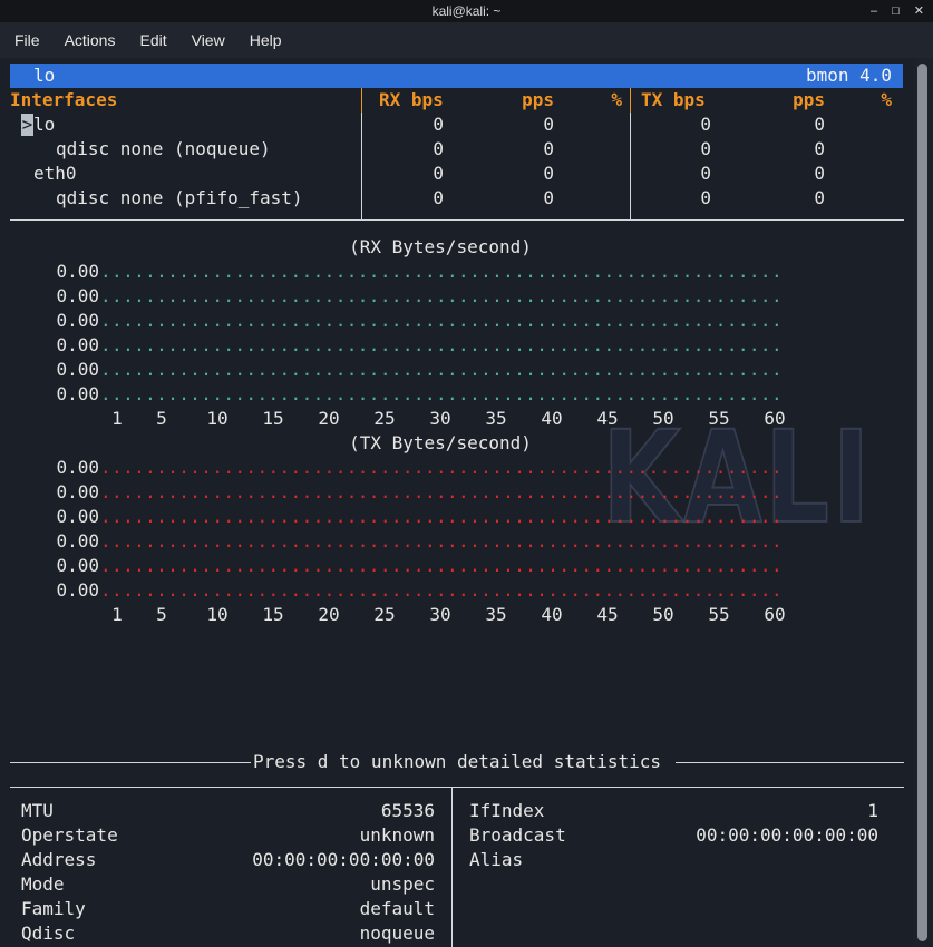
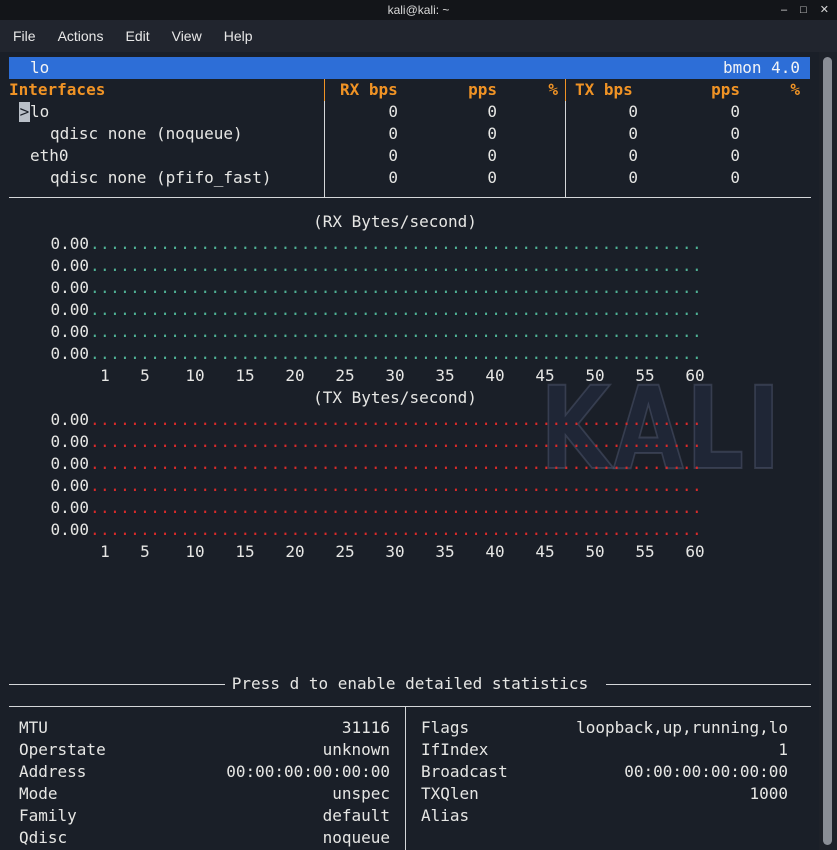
  kali@kali: ~
  –
  □
  ✕
  File
  Actions
  Edit
  View
  Help
  KALI
  lo
  bmon 4.0
  Interfaces
  RX bps
  pps
  %
  TX bps
  pps
  %
  >
  lo
  0
  0
  0
  0
  qdisc none (noqueue)
  0
  0
  0
  0
  eth0
  0
  0
  0
  0
  qdisc none (pfifo_fast)
  0
  0
  0
  0
  (RX Bytes/second)
  0.00
  .............................................................
  0.00
  .............................................................
  0.00
  .............................................................
  0.00
  .............................................................
  0.00
  .............................................................
  0.00
  .............................................................
  1
  5
  10
  15
  20
  25
  30
  35
  40
  45
  50
  55
  60
  (TX Bytes/second)
  0.00
  .............................................................
  0.00
  .............................................................
  0.00
  .............................................................
  0.00
  .............................................................
  0.00
  .............................................................
  0.00
  .............................................................
  1
  5
  10
  15
  20
  25
  30
  35
  40
  45
  50
  55
  60
- Press d to unknown detailed statistics
+ Press d to enable detailed statistics
  MTU
- 65536
+ 31116
  Operstate
  unknown
  Address
  00:00:00:00:00:00
  Mode
  unspec
  Family
  default
  Qdisc
  noqueue
+ Flags
+ loopback,up,running,lo
  IfIndex
  1
  Broadcast
  00:00:00:00:00:00
+ TXQlen
+ 1000
  Alias
